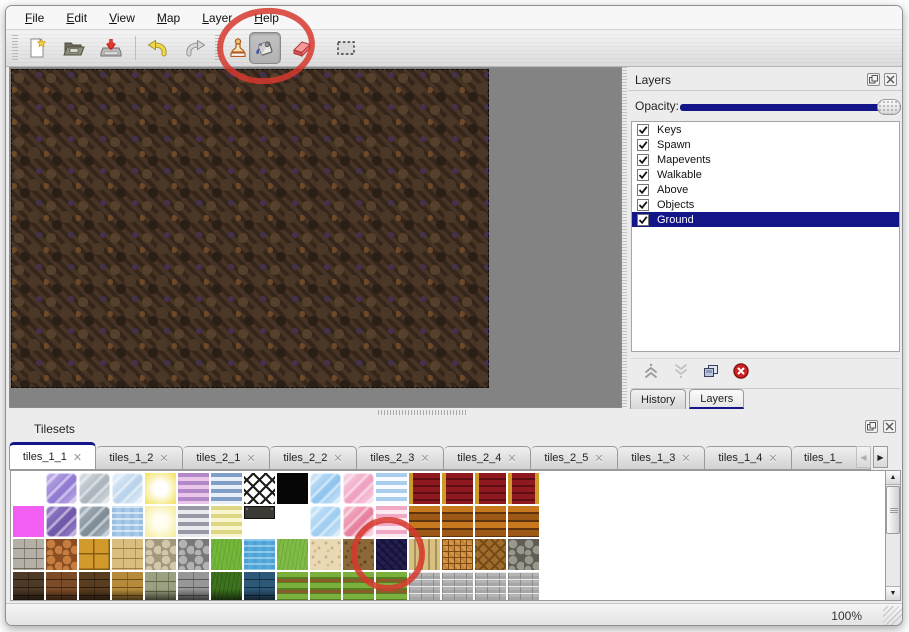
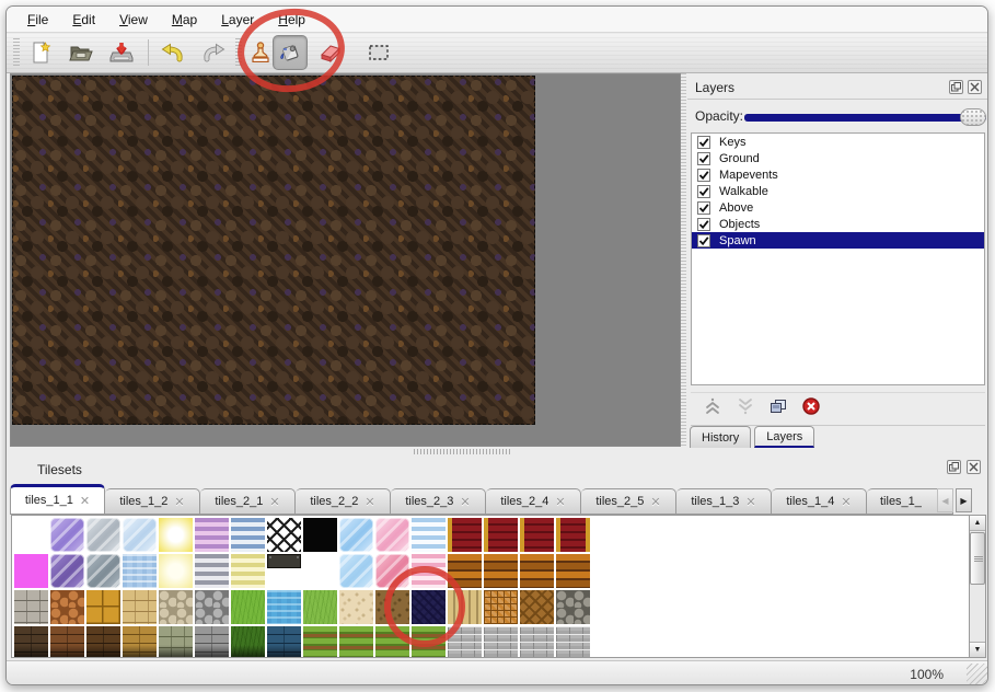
  File
  Edit
  View
  Map
  Layer
  Help
  Layers
  Opacity:
  Keys
- Spawn
+ Ground
  Mapevents
  Walkable
  Above
  Objects
- Ground
+ Spawn
  History
  Layers
  Tilesets
  tiles_1_1
  ✕
  tiles_1_2
  ✕
  tiles_2_1
  ✕
  tiles_2_2
  ✕
  tiles_2_3
  ✕
  tiles_2_4
  ✕
  tiles_2_5
  ✕
  tiles_1_3
  ✕
  tiles_1_4
  ✕
  tiles_1_
  ◀
  ▶
  100%
